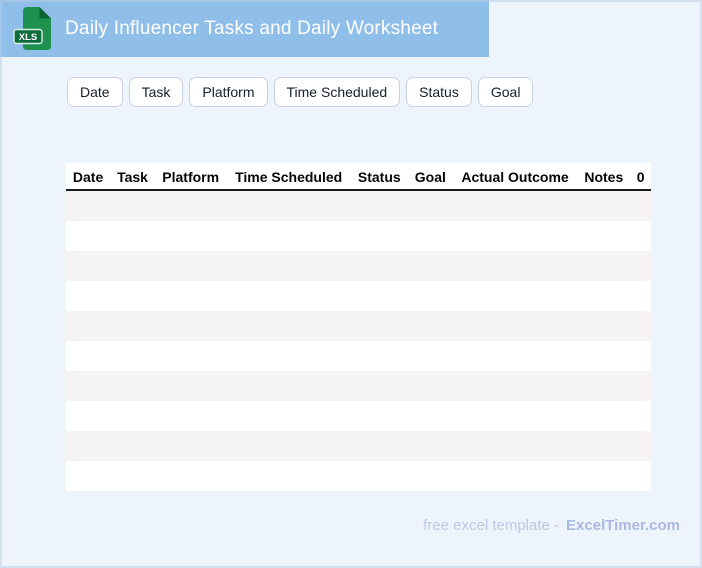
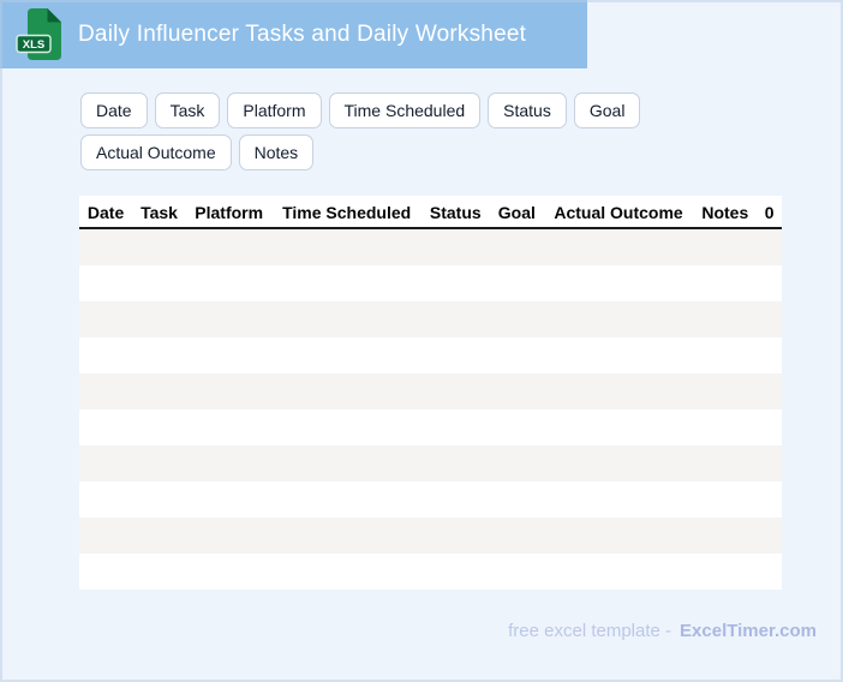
  XLS
  Daily Influencer Tasks and Daily Worksheet
  Date
  Task
  Platform
  Time Scheduled
  Status
  Goal
+ Actual Outcome
+ Notes
  Date	Task	Platform	Time Scheduled	Status	Goal	Actual Outcome	Notes	0
  free excel template - ExcelTimer.com
